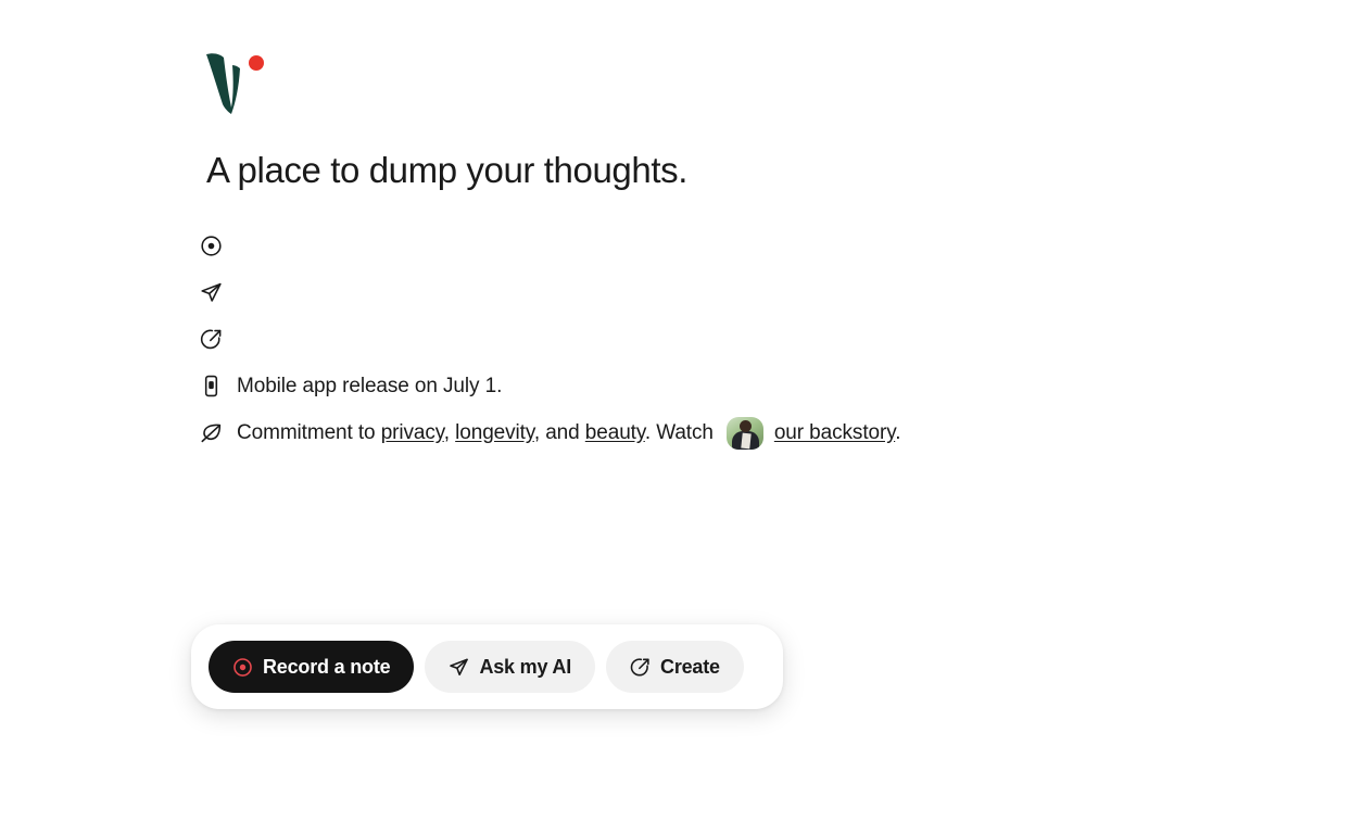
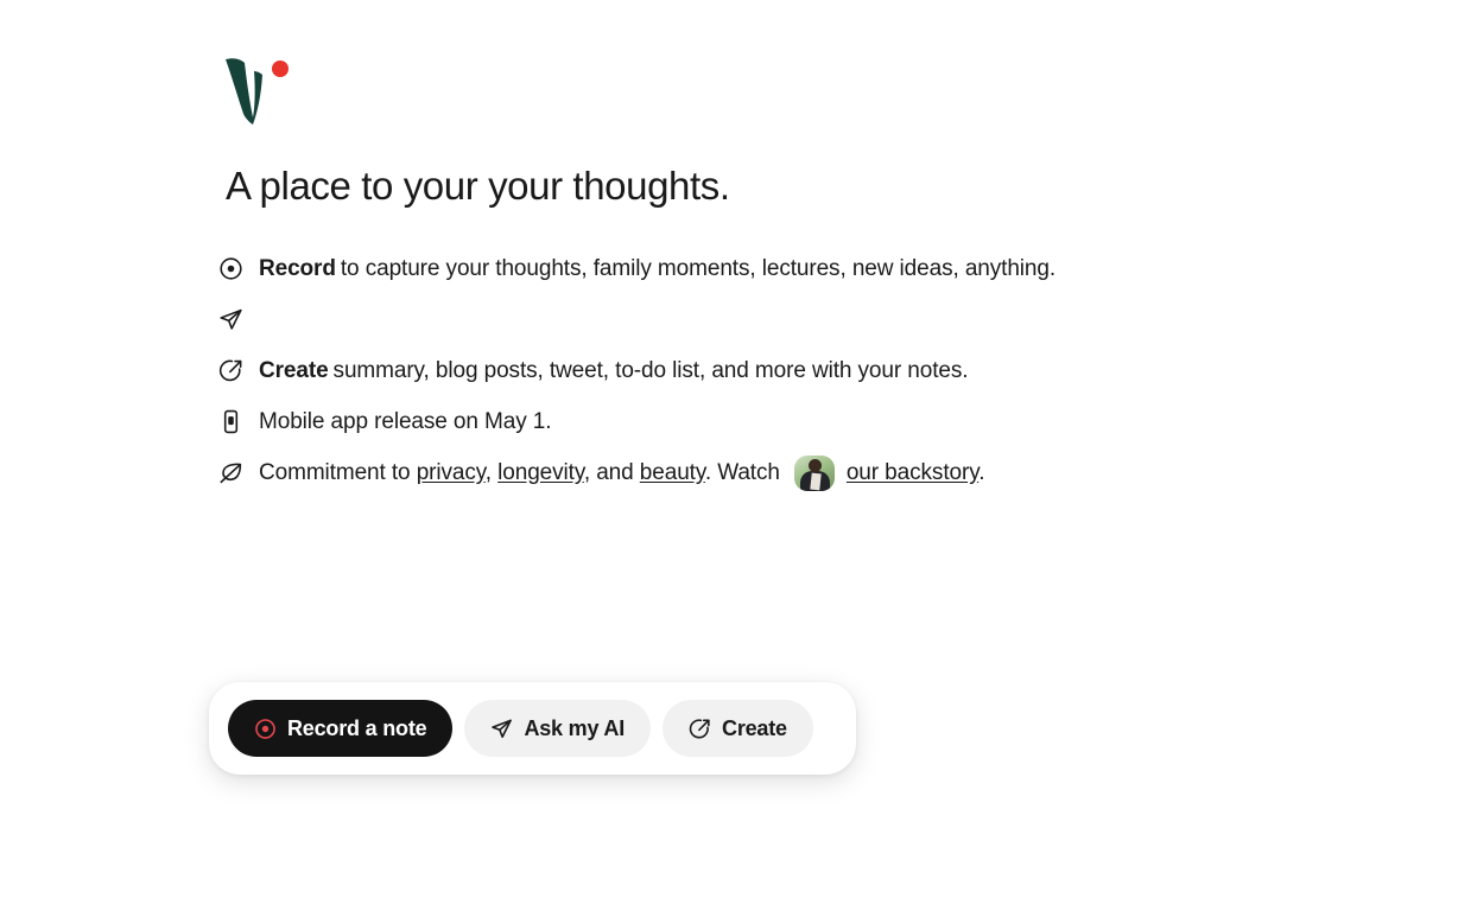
- A place to dump your thoughts.
+ A place to your your thoughts.
+ Record to capture your thoughts, family moments, lectures, new ideas, anything.
+ Create summary, blog posts, tweet, to-do list, and more with your notes.
- Mobile app release on July 1.
+ Mobile app release on May 1.
  Commitment to privacy, longevity, and beauty. Watch our backstory.
  Record a note
  Ask my AI
  Create
